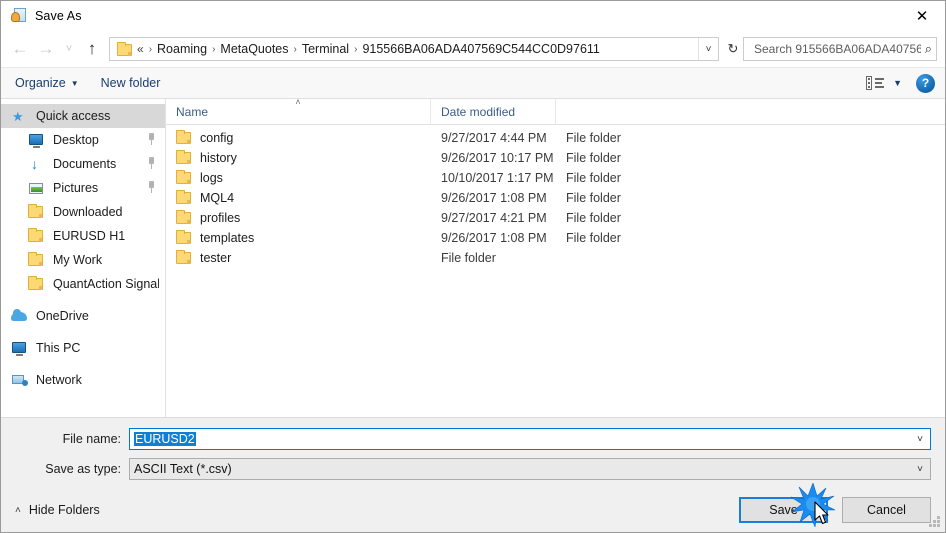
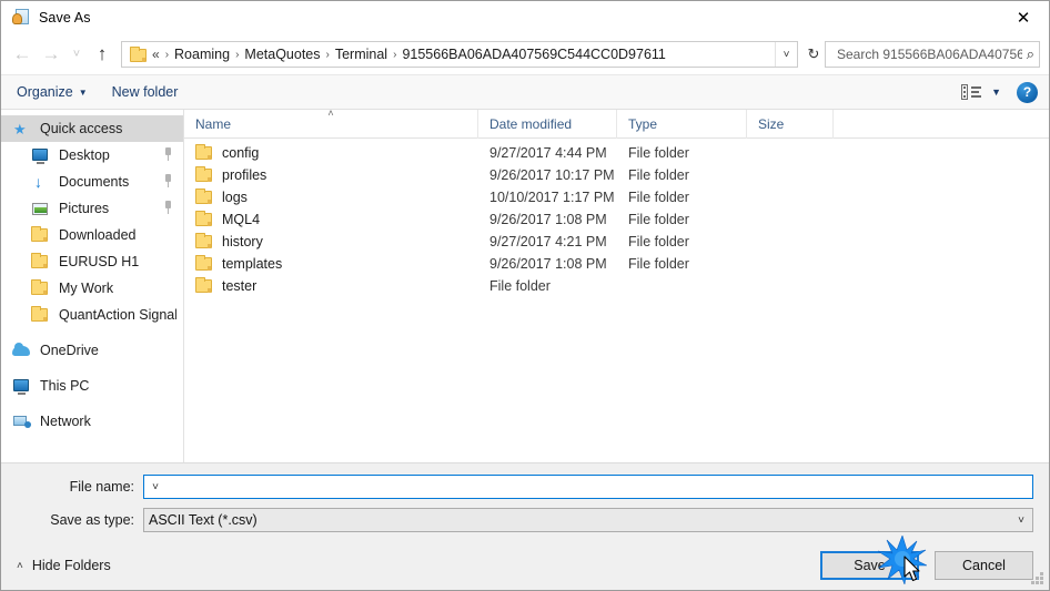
  Save As
  ✕
  ←
  →
  ˅
  ↑
  «
  ›
  Roaming
  ›
  MetaQuotes
  ›
  Terminal
  ›
  915566BA06ADA407569C544CC0D97611
  ˅
  ↻
  Search 915566BA06ADA40756
  ⌕
  Organize
  ▼
  New folder
  ▼
  ?
  ★
  Quick access
  Desktop
  ↓
  Documents
  Pictures
  Downloaded
  EURUSD H1
  My Work
  QuantAction Signal
  OneDrive
  This PC
  Network
  ˄
  Name
  Date modified
+ Type
+ Size
  config
  9/27/2017 4:44 PM
  File folder
- history
+ profiles
  9/26/2017 10:17 PM
  File folder
  logs
  10/10/2017 1:17 PM
  File folder
  MQL4
  9/26/2017 1:08 PM
  File folder
- profiles
+ history
  9/27/2017 4:21 PM
  File folder
  templates
  9/26/2017 1:08 PM
  File folder
  tester
  File folder
  File name:
- EURUSD2
  ˅
  Save as type:
  ASCII Text (*.csv)
  ˅
  ˄
  Hide Folders
  Sav
  Cancel
